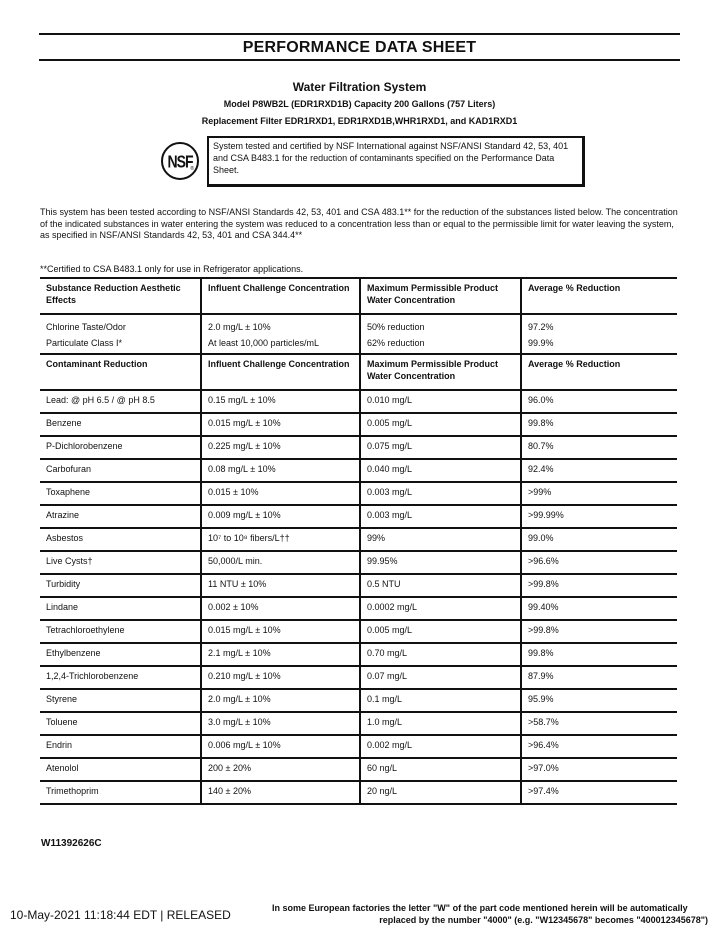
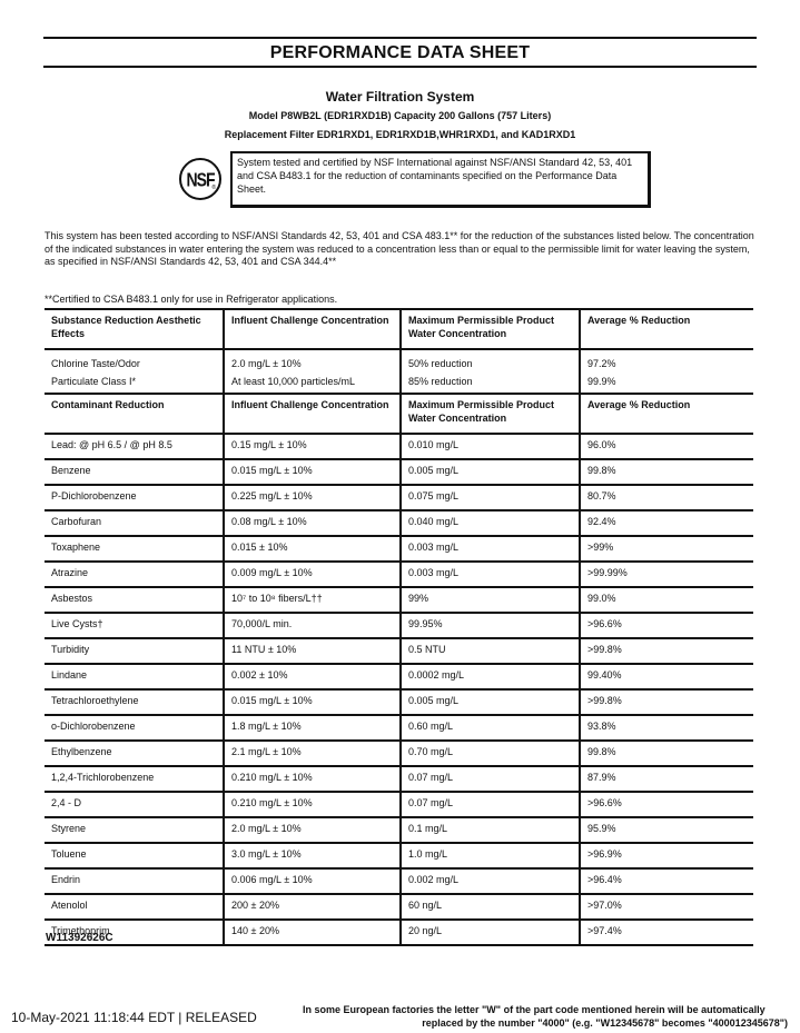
  PERFORMANCE DATA SHEET
  Water Filtration System
  Model P8WB2L (EDR1RXD1B) Capacity 200 Gallons (757 Liters)
  Replacement Filter EDR1RXD1, EDR1RXD1B,WHR1RXD1, and KAD1RXD1
  NSF
  System tested and certified by NSF International against NSF/ANSI Standard 42, 53, 401 and CSA B483.1 for the reduction of contaminants specified on the Performance Data Sheet.
  This system has been tested according to NSF/ANSI Standards 42, 53, 401 and CSA 483.1** for the reduction of the substances listed below. The concentration of the indicated substances in water entering the system was reduced to a concentration less than or equal to the permissible limit for water leaving the system, as specified in NSF/ANSI Standards 42, 53, 401 and CSA 344.4**
  **Certified to CSA B483.1 only for use in Refrigerator applications.
  Substance Reduction Aesthetic Effects	Influent Challenge Concentration	Maximum Permissible Product Water Concentration	Average % Reduction
- Chlorine Taste/Odor Particulate Class I*	2.0 mg/L ± 10% At least 10,000 particles/mL	50% reduction 62% reduction	97.2% 99.9%
+ Chlorine Taste/Odor Particulate Class I*	2.0 mg/L ± 10% At least 10,000 particles/mL	50% reduction 85% reduction	97.2% 99.9%
  Contaminant Reduction	Influent Challenge Concentration	Maximum Permissible Product Water Concentration	Average % Reduction
  Lead: @ pH 6.5 / @ pH 8.5	0.15 mg/L ± 10%	0.010 mg/L	96.0%
  Benzene	0.015 mg/L ± 10%	0.005 mg/L	99.8%
  P-Dichlorobenzene	0.225 mg/L ± 10%	0.075 mg/L	80.7%
  Carbofuran	0.08 mg/L ± 10%	0.040 mg/L	92.4%
  Toxaphene	0.015 ± 10%	0.003 mg/L	>99%
  Atrazine	0.009 mg/L ± 10%	0.003 mg/L	>99.99%
  Asbestos	10⁷ to 10⁸ fibers/L††	99%	99.0%
- Live Cysts†	50,000/L min.	99.95%	>96.6%
+ Live Cysts†	70,000/L min.	99.95%	>96.6%
  Turbidity	11 NTU ± 10%	0.5 NTU	>99.8%
  Lindane	0.002 ± 10%	0.0002 mg/L	99.40%
  Tetrachloroethylene	0.015 mg/L ± 10%	0.005 mg/L	>99.8%
+ o-Dichlorobenzene	1.8 mg/L ± 10%	0.60 mg/L	93.8%
  Ethylbenzene	2.1 mg/L ± 10%	0.70 mg/L	99.8%
  1,2,4-Trichlorobenzene	0.210 mg/L ± 10%	0.07 mg/L	87.9%
+ 2,4 - D	0.210 mg/L ± 10%	0.07 mg/L	>96.6%
  Styrene	2.0 mg/L ± 10%	0.1 mg/L	95.9%
- Toluene	3.0 mg/L ± 10%	1.0 mg/L	>58.7%
+ Toluene	3.0 mg/L ± 10%	1.0 mg/L	>96.9%
  Endrin	0.006 mg/L ± 10%	0.002 mg/L	>96.4%
  Atenolol	200 ± 20%	60 ng/L	>97.0%
  Trimethoprim	140 ± 20%	20 ng/L	>97.4%
  W11392626C
  10-May-2021 11:18:44 EDT | RELEASED
  In some European factories the letter "W" of the part code mentioned herein will be automatically
  replaced by the number "4000" (e.g. "W12345678" becomes "400012345678")
